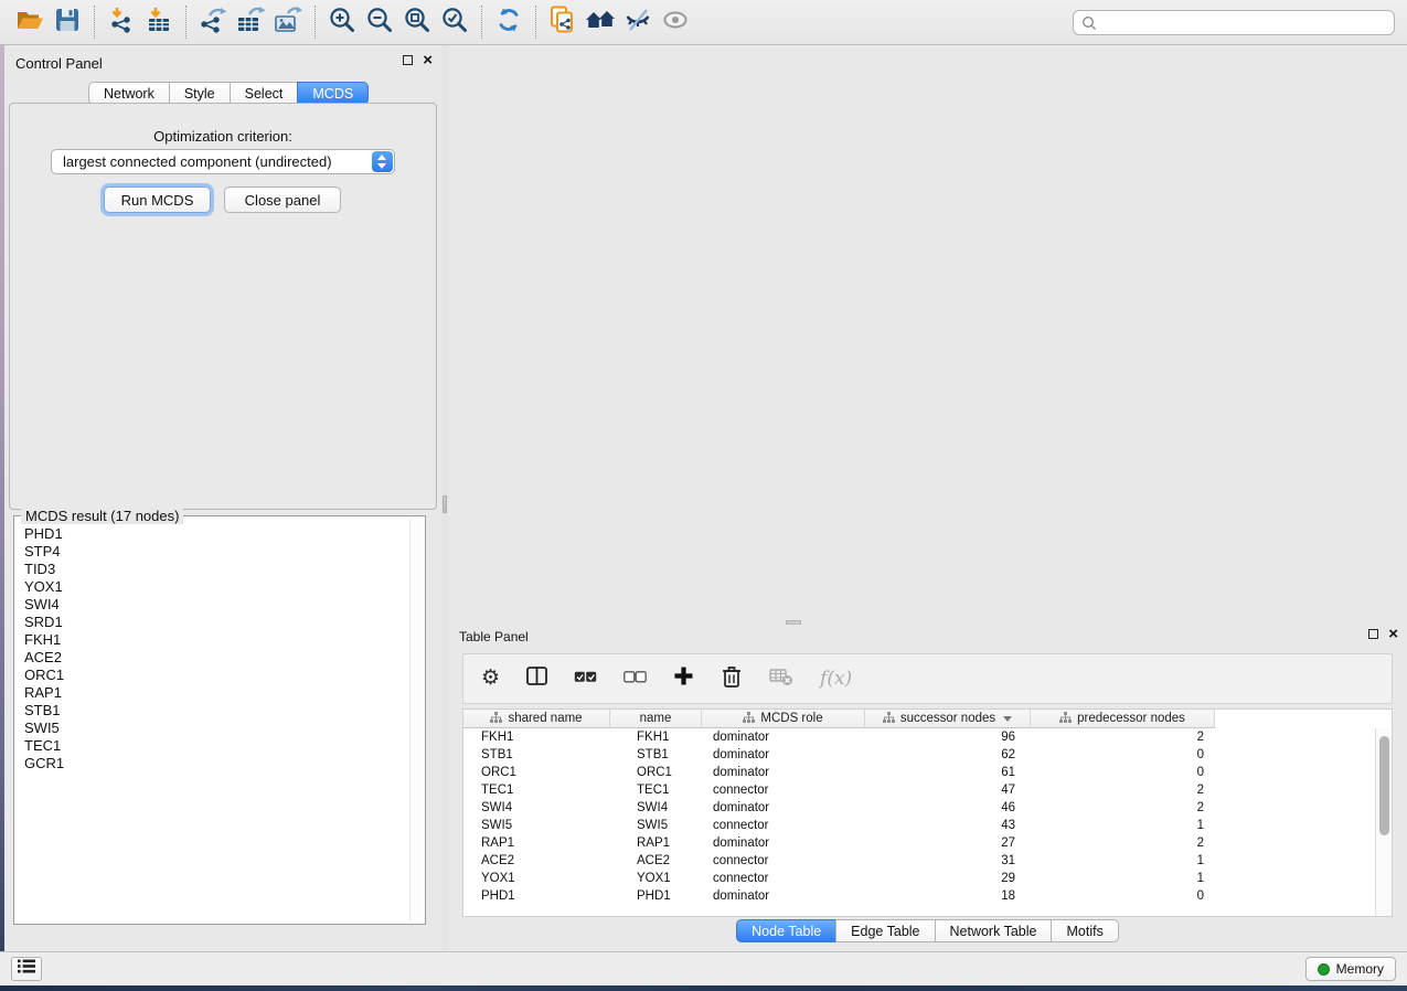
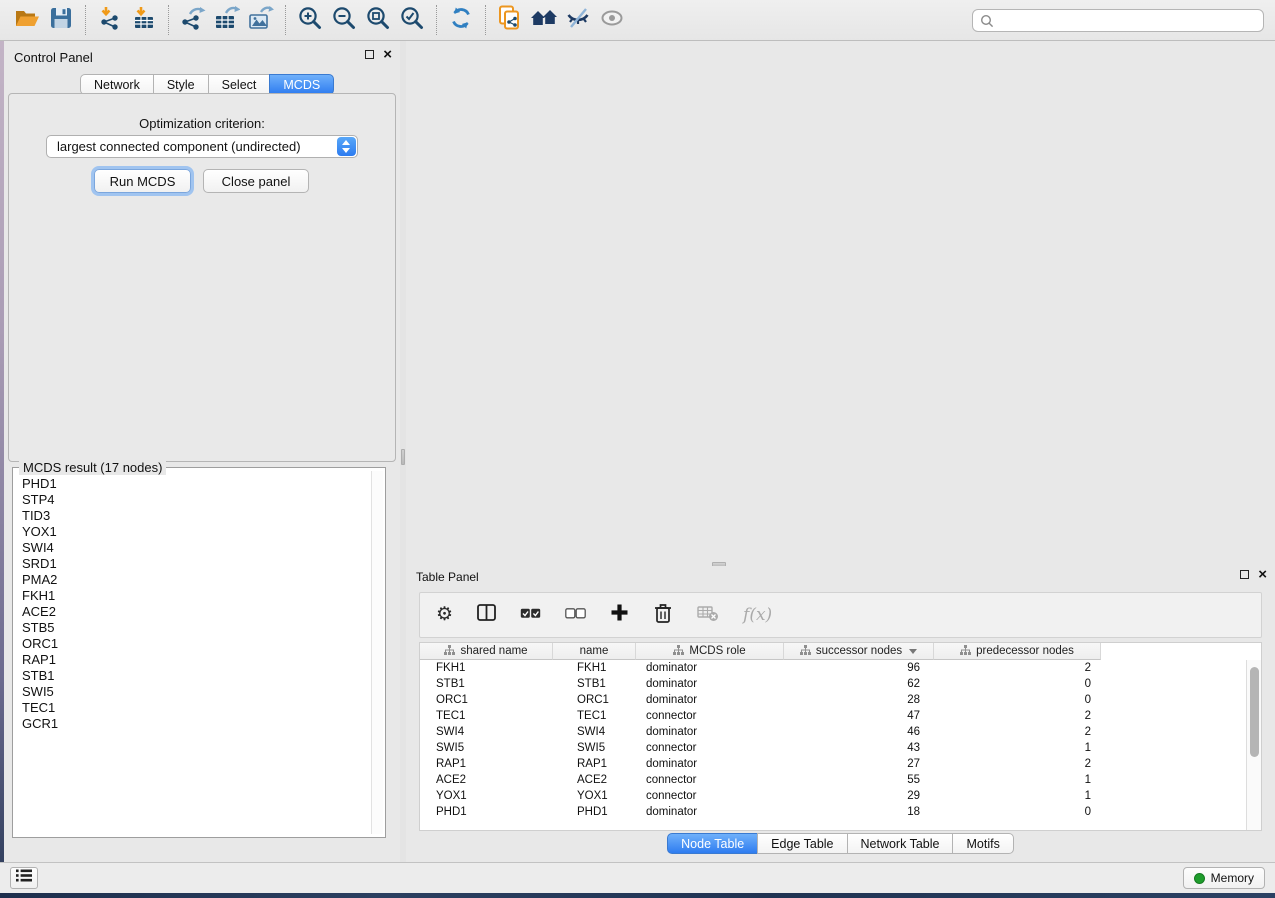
  Control Panel
  ×
  Network
  Style
  Select
  MCDS
  Optimization criterion:
  largest connected component (undirected)
  Run MCDS
  Close panel
  MCDS result (17 nodes)
  PHD1
  STP4
  TID3
  YOX1
  SWI4
  SRD1
+ PMA2
  FKH1
  ACE2
+ STB5
  ORC1
  RAP1
  STB1
  SWI5
  TEC1
  GCR1
  Table Panel
  ×
  ⚙
  f(x)
  shared name
  name
  MCDS role
  successor nodes
  predecessor nodes
  FKH1
  FKH1
  dominator
  96
  2
  STB1
  STB1
  dominator
  62
  0
  ORC1
  ORC1
  dominator
- 61
+ 28
  0
  TEC1
  TEC1
  connector
  47
  2
  SWI4
  SWI4
  dominator
  46
  2
  SWI5
  SWI5
  connector
  43
  1
  RAP1
  RAP1
  dominator
  27
  2
  ACE2
  ACE2
  connector
- 31
+ 55
  1
  YOX1
  YOX1
  connector
  29
  1
  PHD1
  PHD1
  dominator
  18
  0
  Node Table
  Edge Table
  Network Table
  Motifs
  Memory
